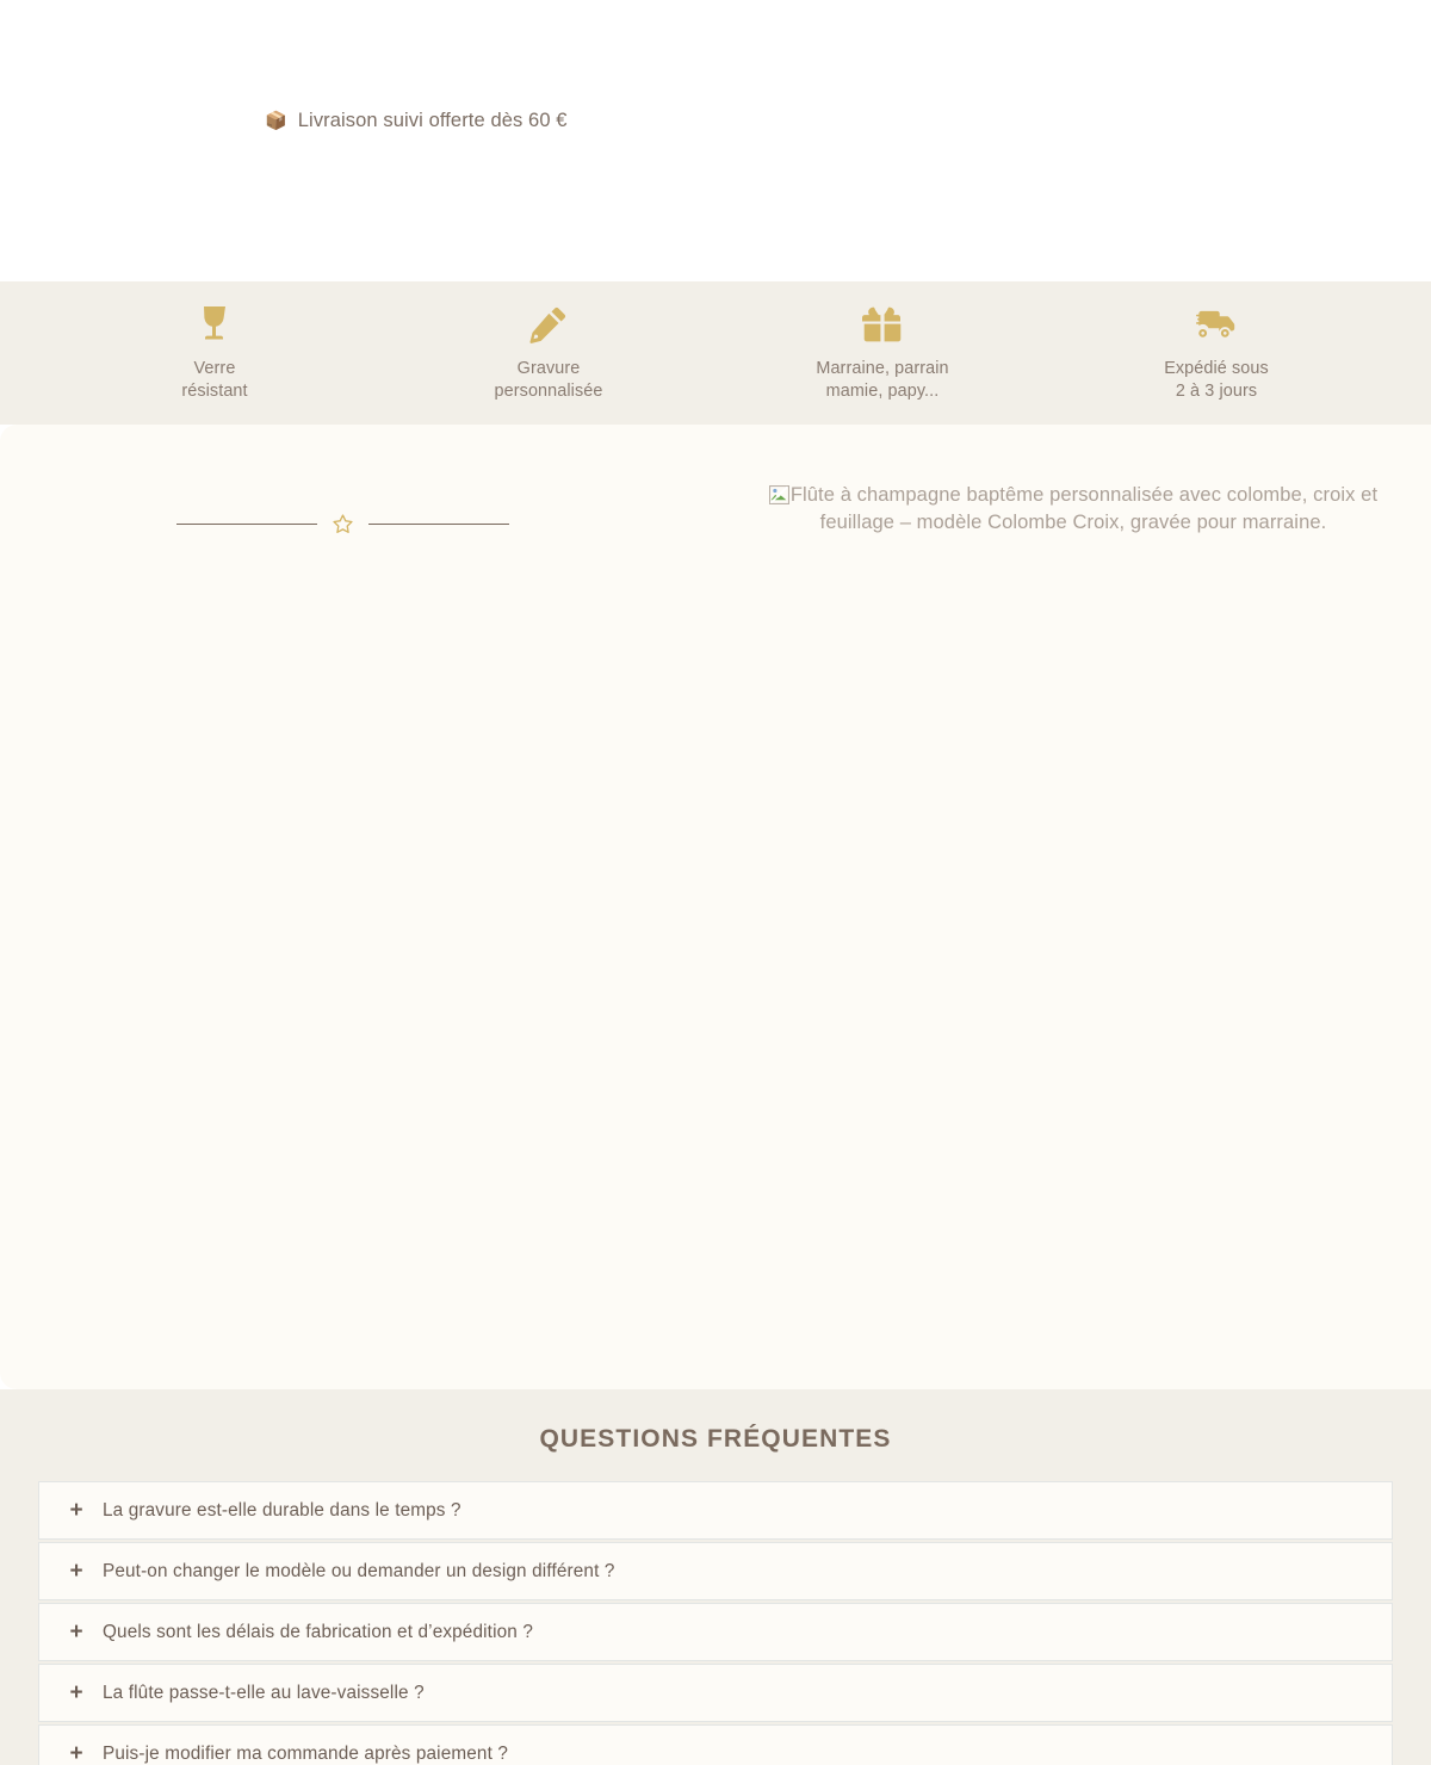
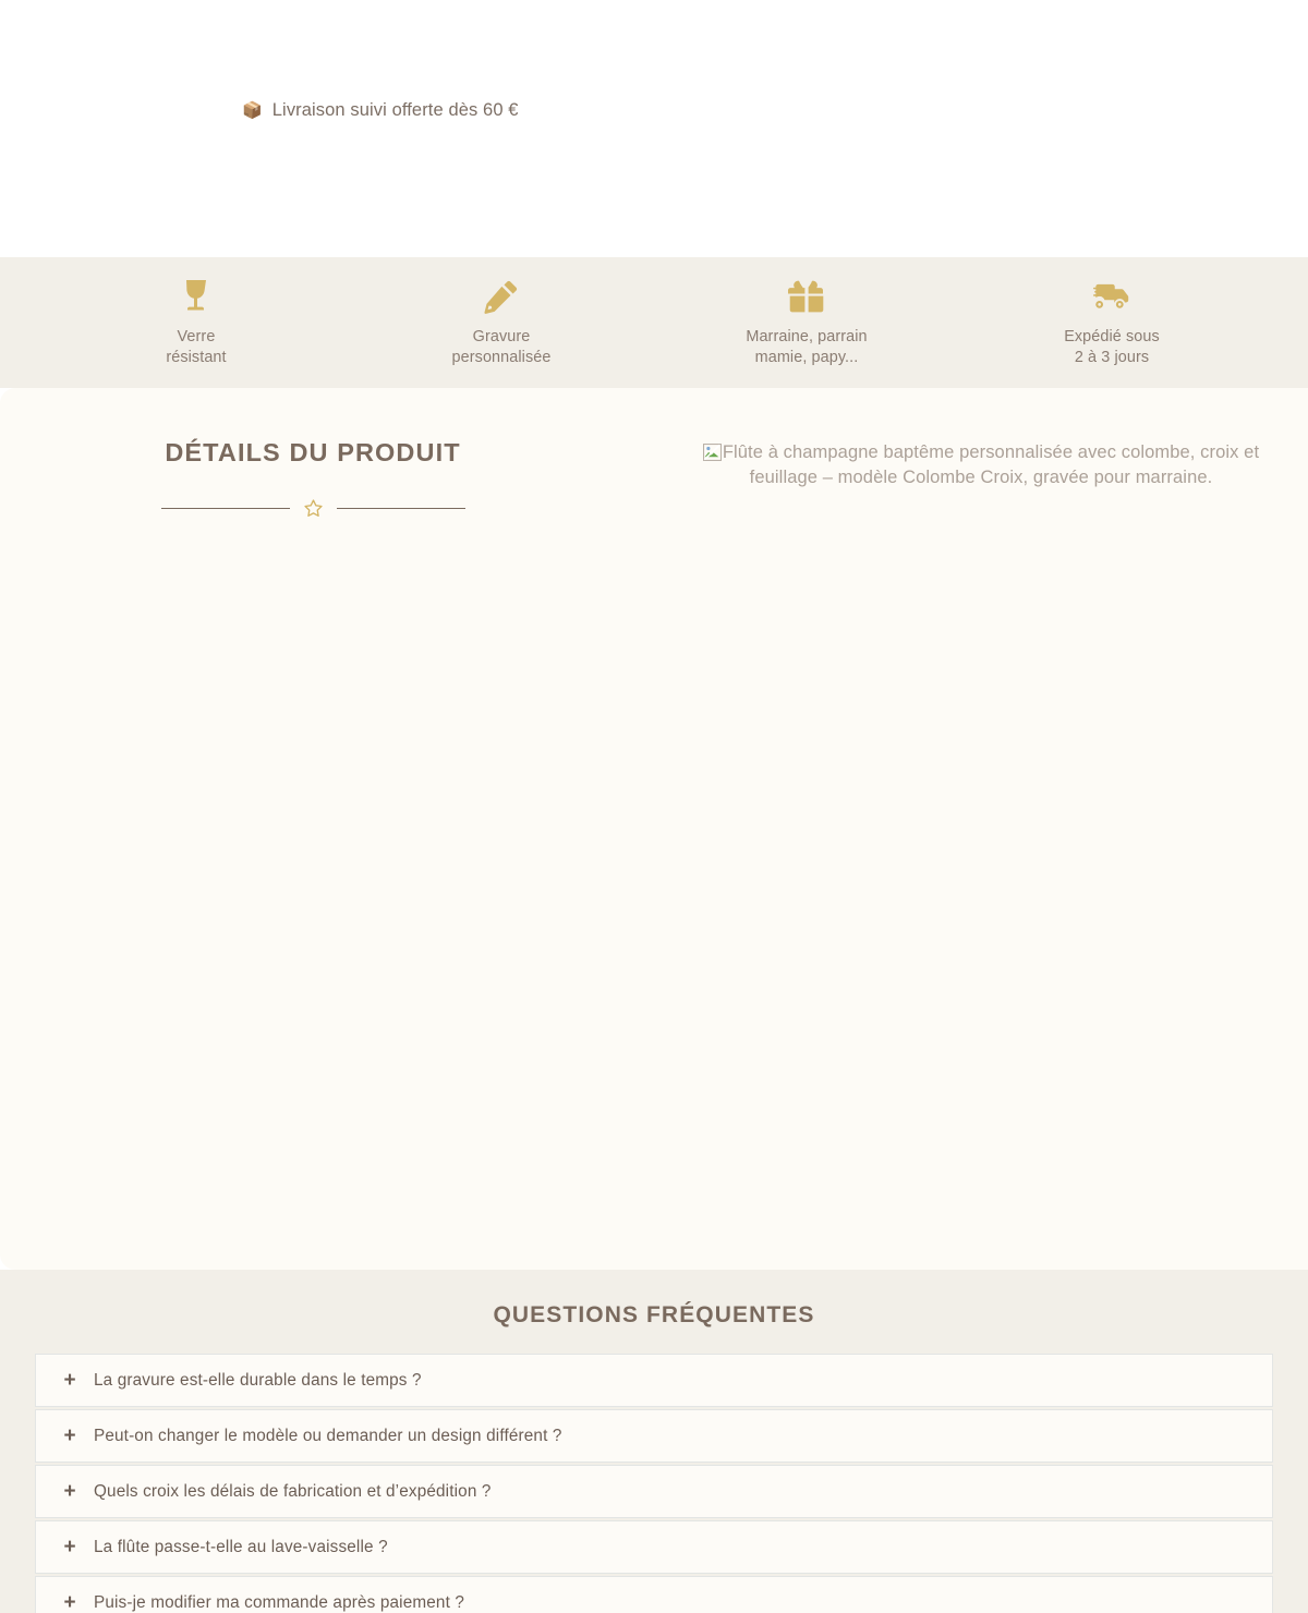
  📦
  Livraison suivi offerte dès 60 €
  Verre
  résistant
  Gravure
  personnalisée
  Marraine, parrain
  mamie, papy...
  Expédié sous
  2 à 3 jours
+ DÉTAILS DU PRODUIT
  Flûte à champagne baptême personnalisée avec colombe, croix et feuillage – modèle Colombe Croix, gravée pour marraine.
  QUESTIONS FRÉQUENTES
  +
  La gravure est-elle durable dans le temps ?
  +
  Peut-on changer le modèle ou demander un design différent ?
  +
- Quels sont les délais de fabrication et d’expédition ?
+ Quels croix les délais de fabrication et d’expédition ?
  +
  La flûte passe-t-elle au lave-vaisselle ?
  +
  Puis-je modifier ma commande après paiement ?
